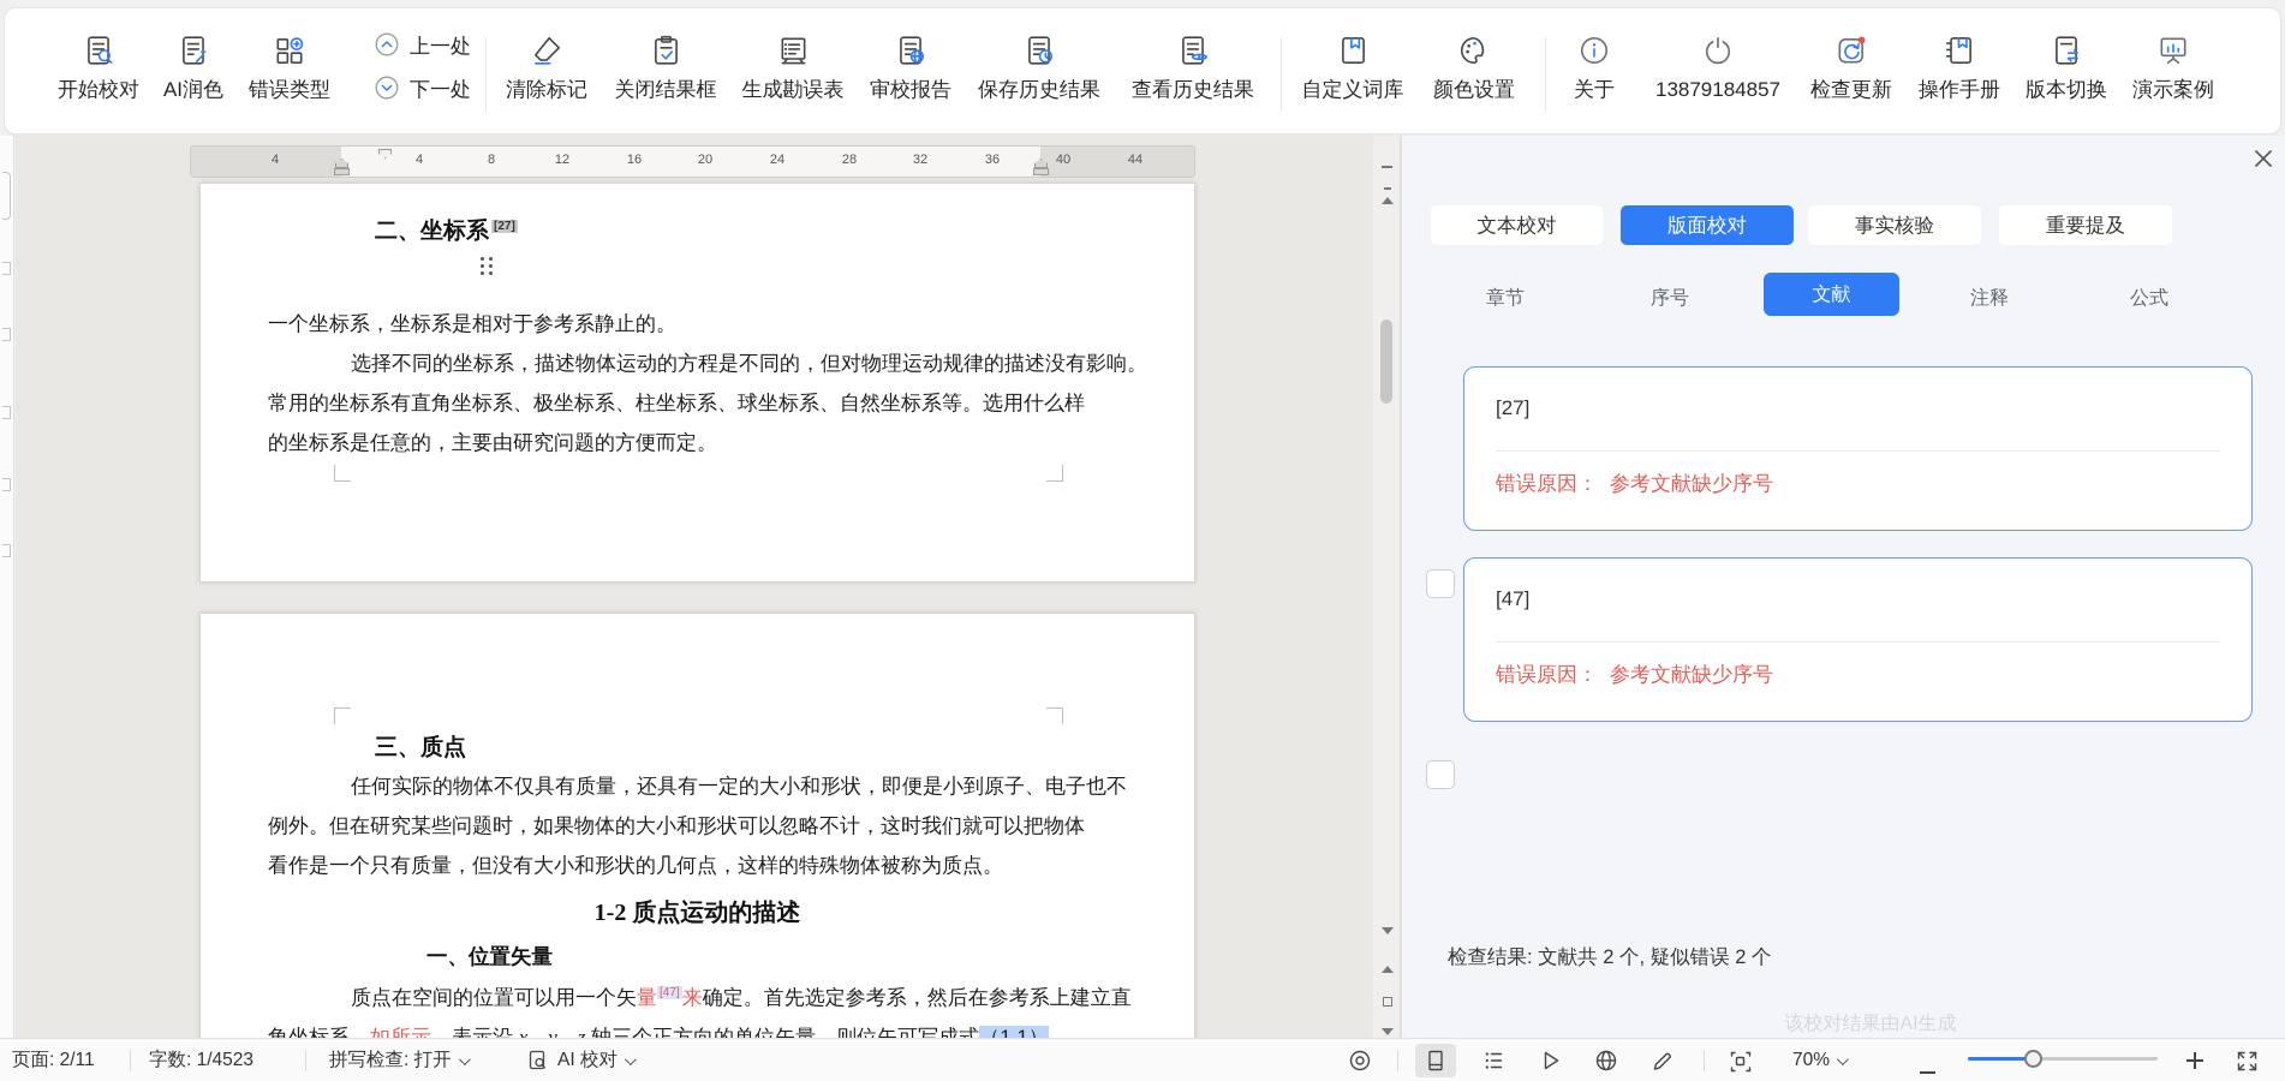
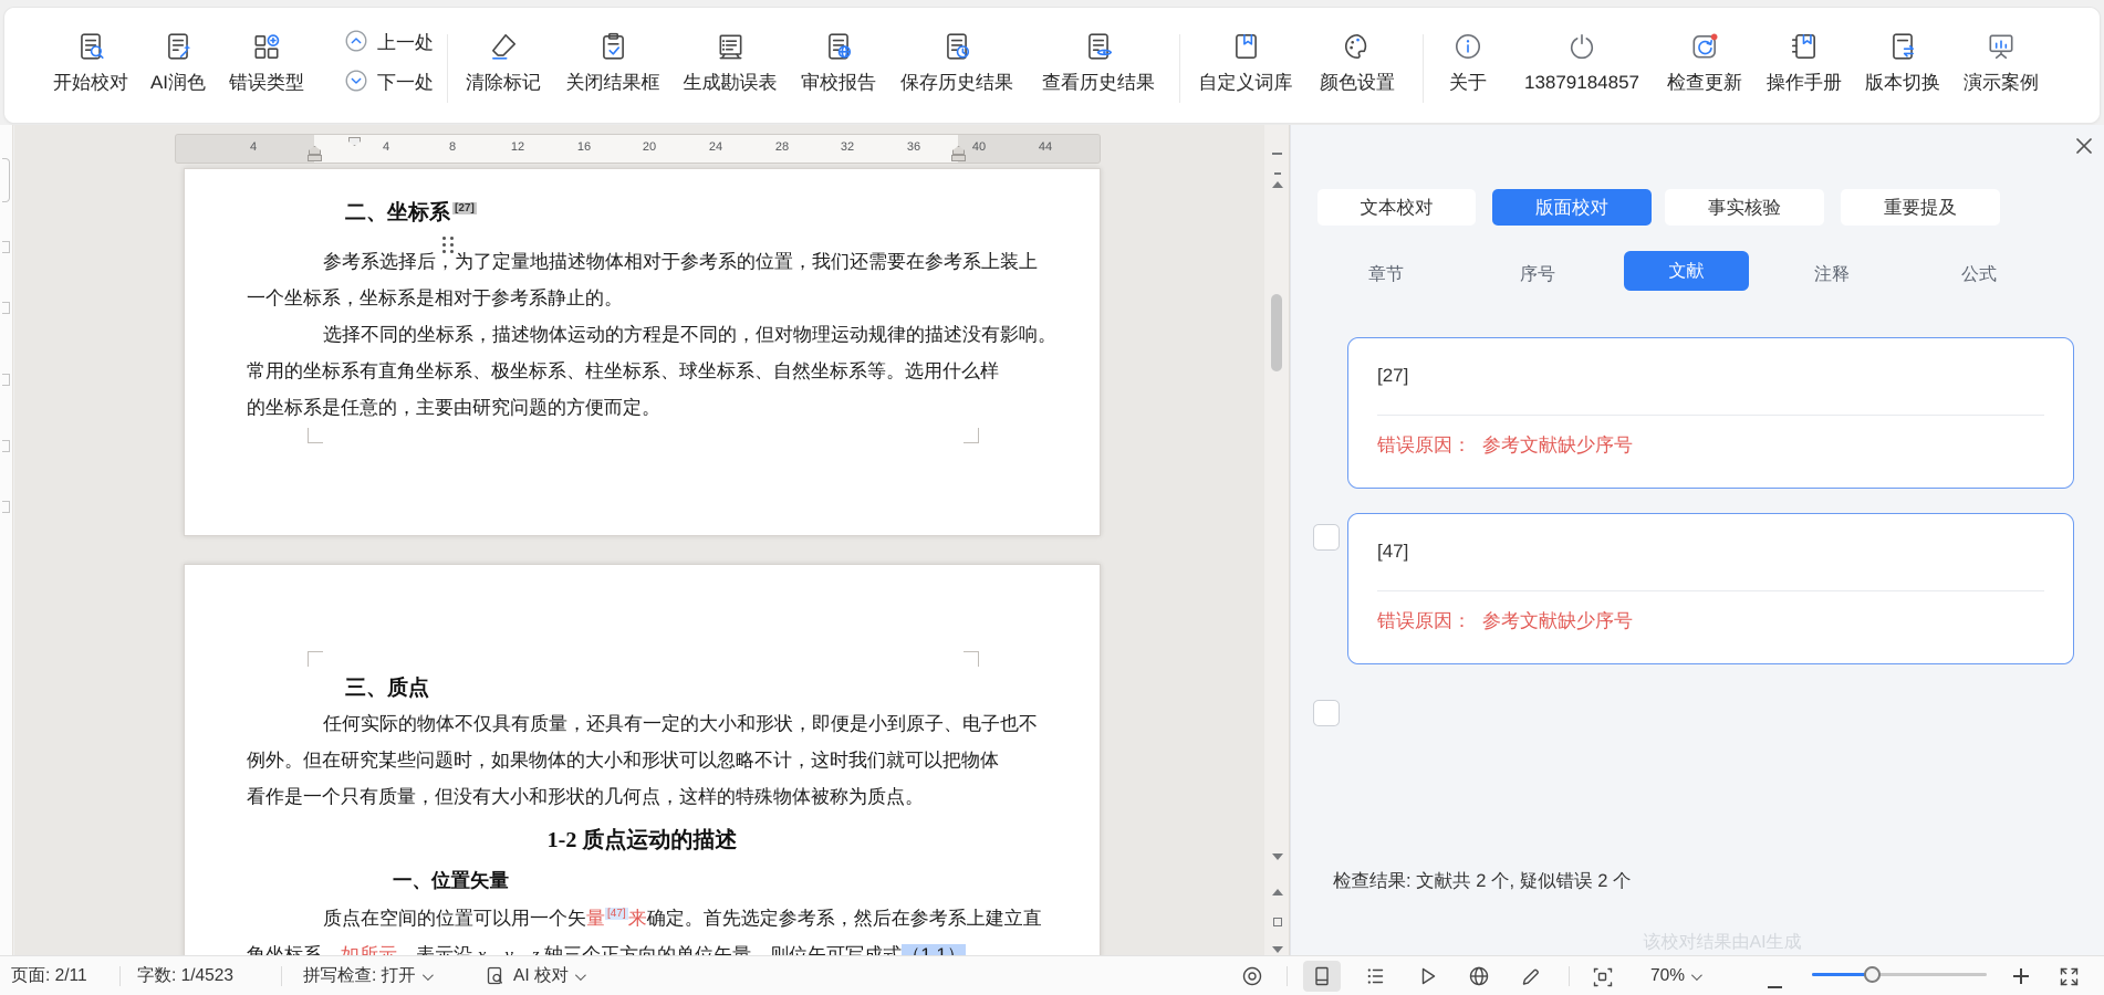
  开始校对
  AI润色
  错误类型
  上一处
  下一处
  清除标记
  关闭结果框
  生成勘误表
  审校报告
  保存历史结果
  查看历史结果
  自定义词库
  颜色设置
  关于
  13879184857
  检查更新
  操作手册
  版本切换
  演示案例
  4
  4
  8
  12
  16
  20
  24
  28
  32
  36
  40
  44
  二、坐标系 [27]
+ 参考系选择后，为了定量地描述物体相对于参考系的位置，我们还需要在参考系上装上
  一个坐标系，坐标系是相对于参考系静止的。
  选择不同的坐标系，描述物体运动的方程是不同的，但对物理运动规律的描述没有影响。
  常用的坐标系有直角坐标系、极坐标系、柱坐标系、球坐标系、自然坐标系等。选用什么样
  的坐标系是任意的，主要由研究问题的方便而定。
  三、质点
  任何实际的物体不仅具有质量，还具有一定的大小和形状，即便是小到原子、电子也不
  例外。但在研究某些问题时，如果物体的大小和形状可以忽略不计，这时我们就可以把物体
  看作是一个只有质量，但没有大小和形状的几何点，这样的特殊物体被称为质点。
  1-2 质点运动的描述
  一、位置矢量
  质点在空间的位置可以用一个矢量 [47] 来确定。首先选定参考系，然后在参考系上建立直
  文本校对
  版面校对
  事实核验
  重要提及
  章节
  序号
  文献
  注释
  公式
  [27]
  错误原因： 参考文献缺少序号
  [47]
  错误原因： 参考文献缺少序号
  检查结果: 文献共 2 个, 疑似错误 2 个
  该校对结果由AI生成
  页面: 2/11
  字数: 1/4523
  拼写检查: 打开
  AI 校对
  70%
